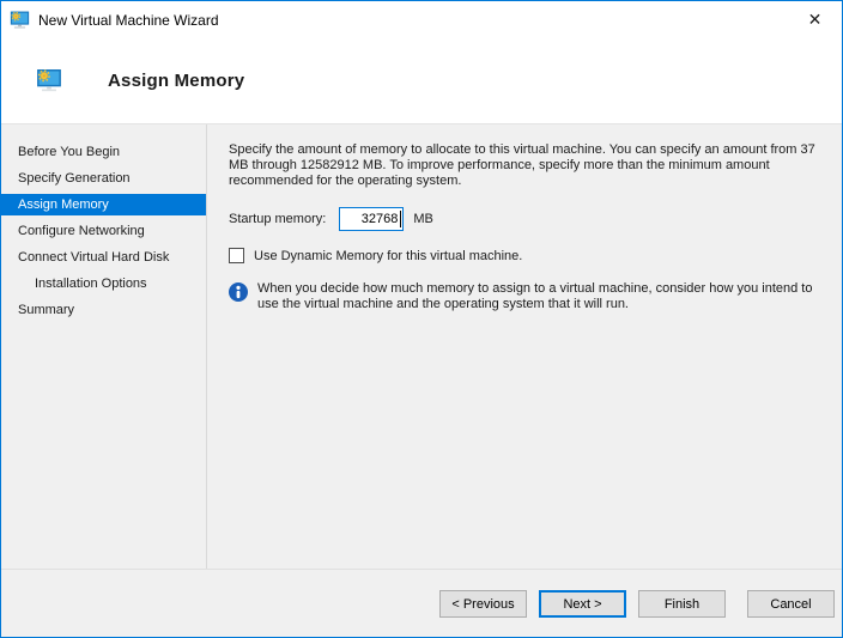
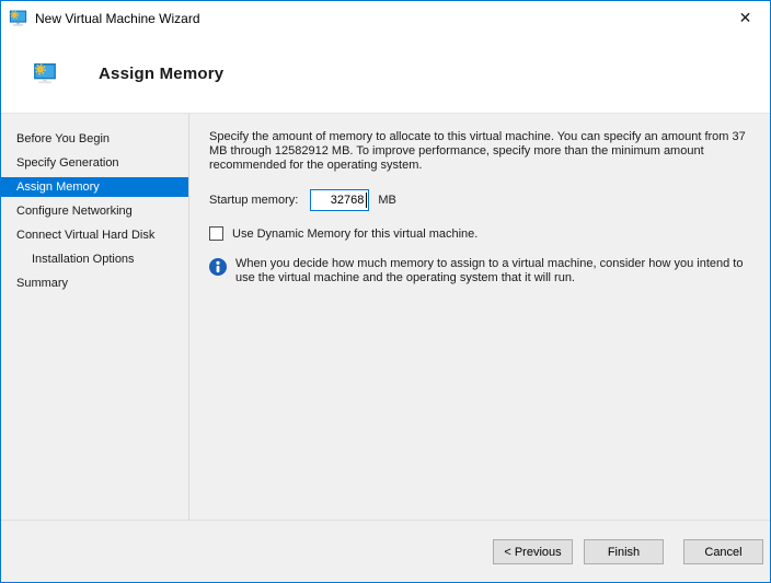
  New Virtual Machine Wizard
  ✕
  Assign Memory
  Before You Begin
  Specify Generation
  Assign Memory
  Configure Networking
  Connect Virtual Hard Disk
  Installation Options
  Summary
  Specify the amount of memory to allocate to this virtual machine. You can specify an amount from 37 MB through 12582912 MB. To improve performance, specify more than the minimum amount recommended for the operating system.
  Startup memory:
  32768
  MB
  Use Dynamic Memory for this virtual machine.
  When you decide how much memory to assign to a virtual machine, consider how you intend to use the virtual machine and the operating system that it will run.
  < Previous
- Next >
  Finish
  Cancel
